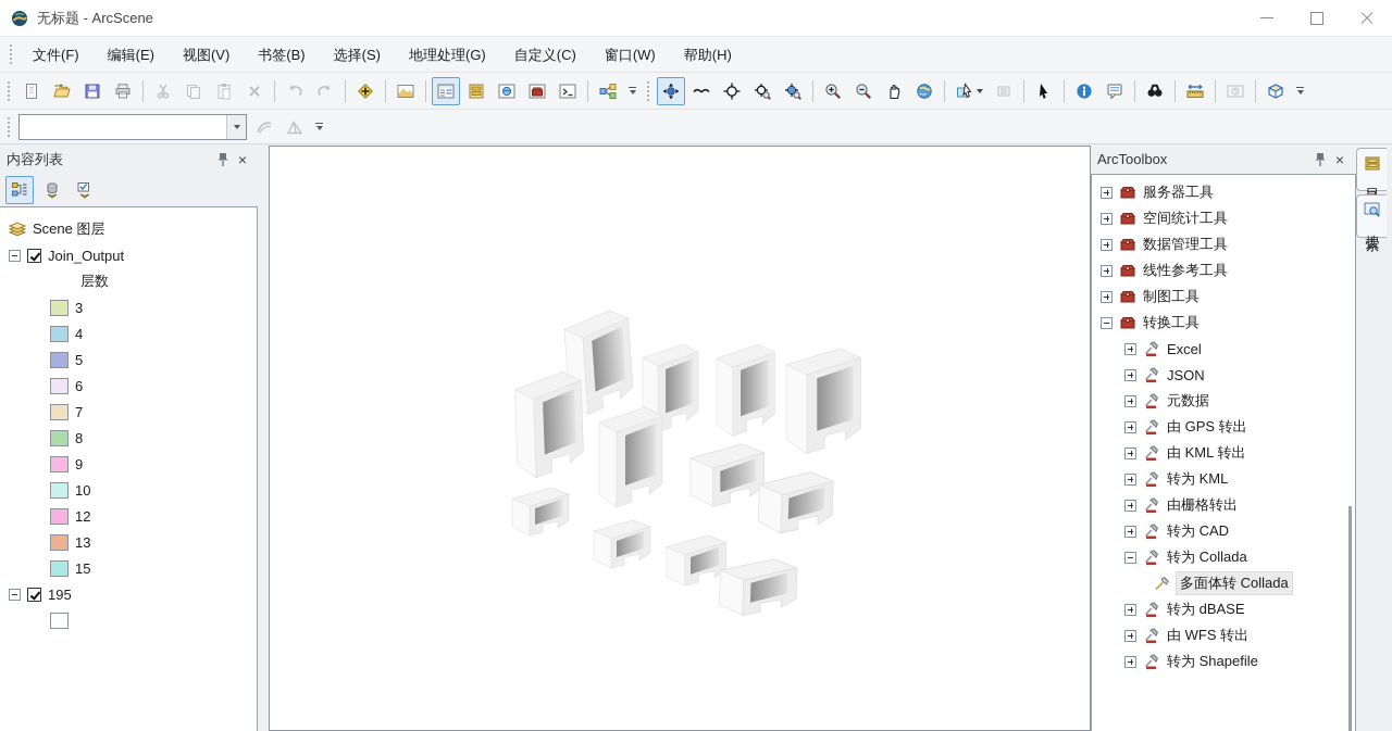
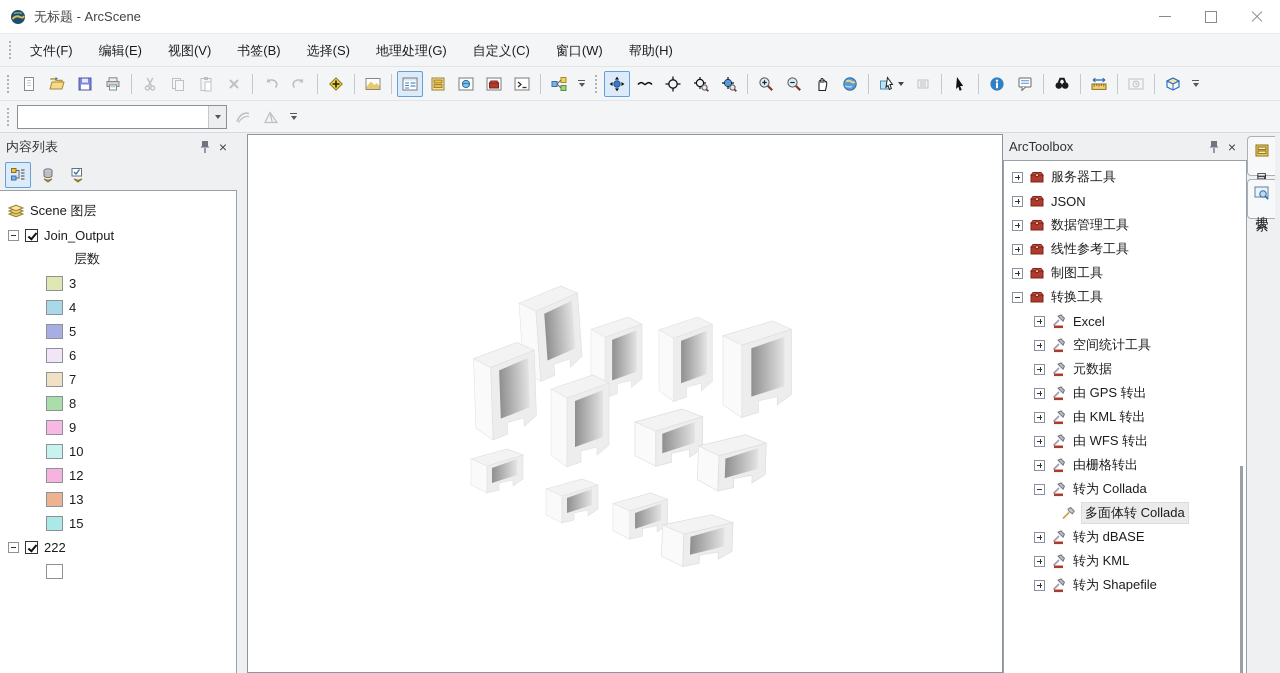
  无标题 - ArcScene
  文件(F)
  编辑(E)
  视图(V)
  书签(B)
  选择(S)
  地理处理(G)
  自定义(C)
  窗口(W)
  帮助(H)
  内容列表
  ×
  Scene 图层
  Join_Output
  层数
  3
  4
  5
  6
  7
  8
  9
  10
  12
  13
  15
- 195
+ 222
  ArcToolbox
  ×
  服务器工具
- 空间统计工具
+ JSON
  数据管理工具
  线性参考工具
  制图工具
  转换工具
  Excel
- JSON
+ 空间统计工具
  元数据
  由 GPS 转出
  由 KML 转出
- 转为 KML
+ 由 WFS 转出
  由栅格转出
- 转为 CAD
  转为 Collada
  多面体转 Collada
  转为 dBASE
- 由 WFS 转出
+ 转为 KML
  转为 Shapefile
